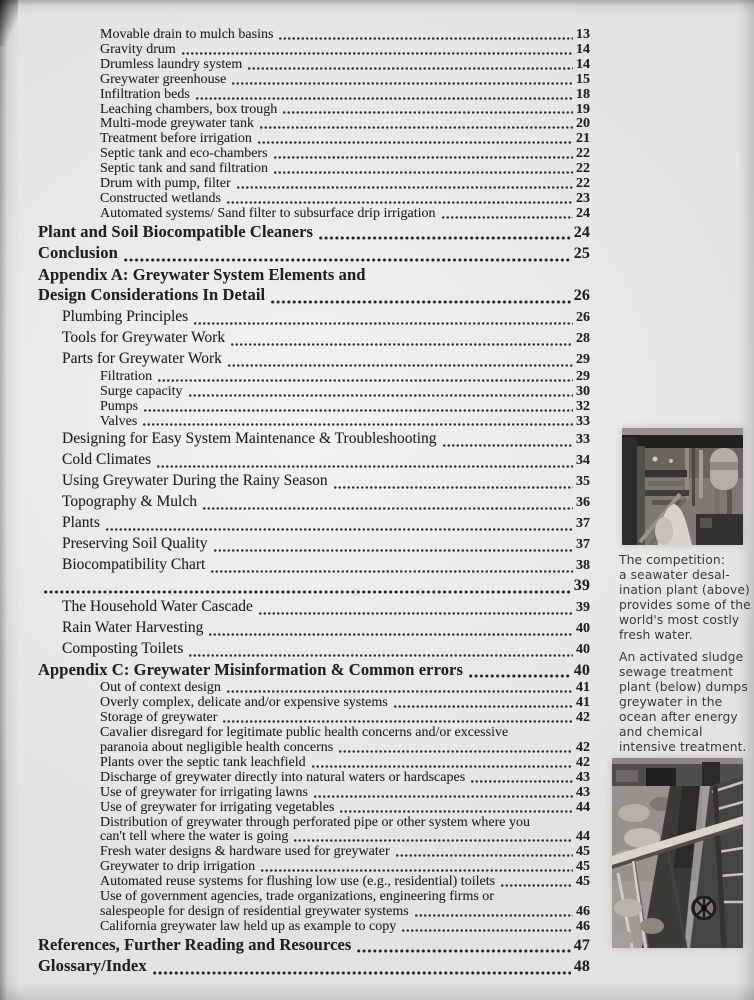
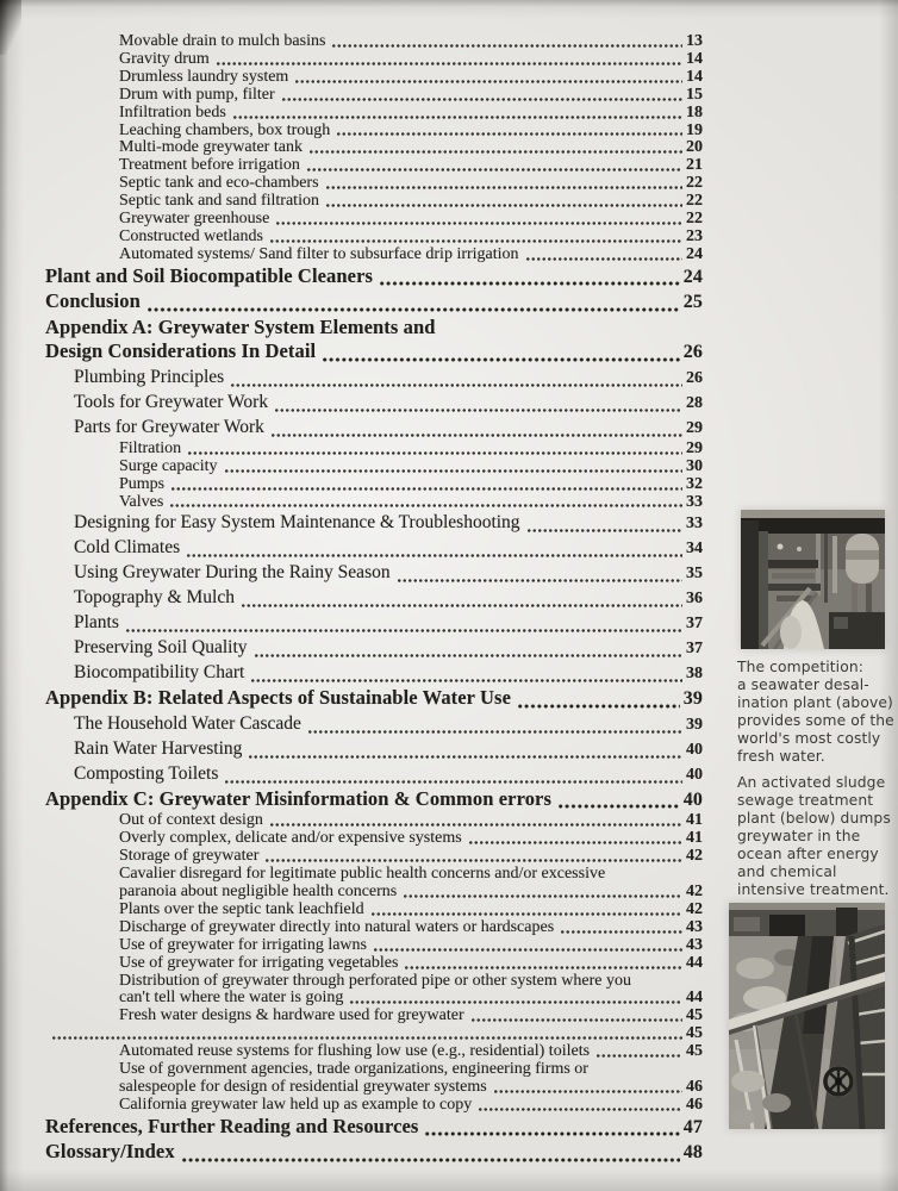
  Movable drain to mulch basins
  13
  Gravity drum
  14
  Drumless laundry system
  14
- Greywater greenhouse
+ Drum with pump, filter
  15
  Infiltration beds
  18
  Leaching chambers, box trough
  19
  Multi-mode greywater tank
  20
  Treatment before irrigation
  21
  Septic tank and eco-chambers
  22
  Septic tank and sand filtration
  22
- Drum with pump, filter
+ Greywater greenhouse
  22
  Constructed wetlands
  23
  Automated systems/ Sand filter to subsurface drip irrigation
  24
  Plant and Soil Biocompatible Cleaners
  24
  Conclusion
  25
  Appendix A: Greywater System Elements and
  Design Considerations In Detail
  26
  Plumbing Principles
  26
  Tools for Greywater Work
  28
  Parts for Greywater Work
  29
  Filtration
  29
  Surge capacity
  30
  Pumps
  32
  Valves
  33
  Designing for Easy System Maintenance & Troubleshooting
  33
  Cold Climates
  34
  Using Greywater During the Rainy Season
  35
  Topography & Mulch
  36
  Plants
  37
  Preserving Soil Quality
  37
  Biocompatibility Chart
  38
+ Appendix B: Related Aspects of Sustainable Water Use
  39
  The Household Water Cascade
  39
  Rain Water Harvesting
  40
  Composting Toilets
  40
  Appendix C: Greywater Misinformation & Common errors
  40
  Out of context design
  41
  Overly complex, delicate and/or expensive systems
  41
  Storage of greywater
  42
  Cavalier disregard for legitimate public health concerns and/or excessive
  paranoia about negligible health concerns
  42
  Plants over the septic tank leachfield
  42
  Discharge of greywater directly into natural waters or hardscapes
  43
  Use of greywater for irrigating lawns
  43
  Use of greywater for irrigating vegetables
  44
  Distribution of greywater through perforated pipe or other system where you
  can't tell where the water is going
  44
  Fresh water designs & hardware used for greywater
  45
- Greywater to drip irrigation
  45
  Automated reuse systems for flushing low use (e.g., residential) toilets
  45
  Use of government agencies, trade organizations, engineering firms or
  salespeople for design of residential greywater systems
  46
  California greywater law held up as example to copy
  46
  References, Further Reading and Resources
  47
  Glossary/Index
  48
  The competition:
  a seawater desal-
  ination plant (above)
  provides some of the
  world's most costly
  fresh water.
  An activated sludge
  sewage treatment
  plant (below) dumps
  greywater in the
  ocean after energy
  and chemical
  intensive treatment.
